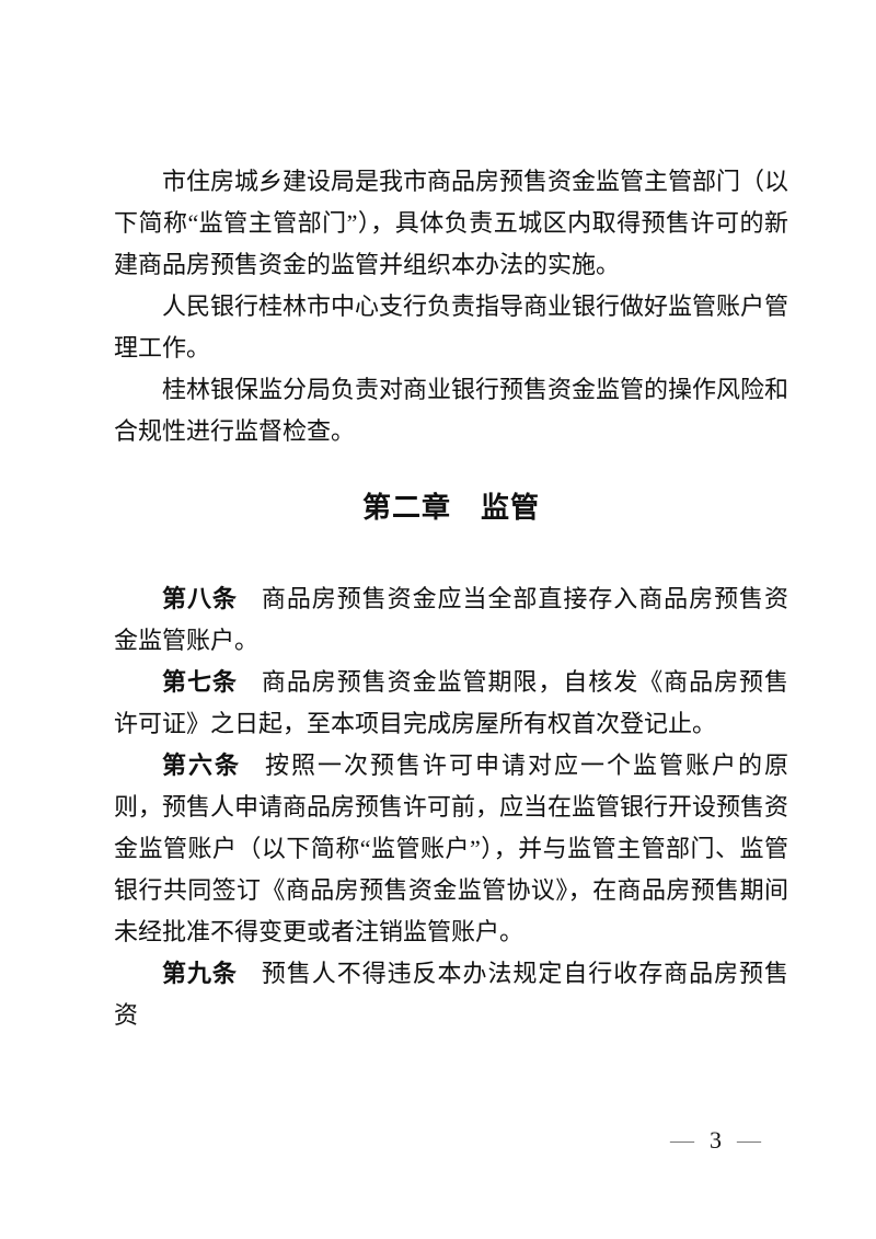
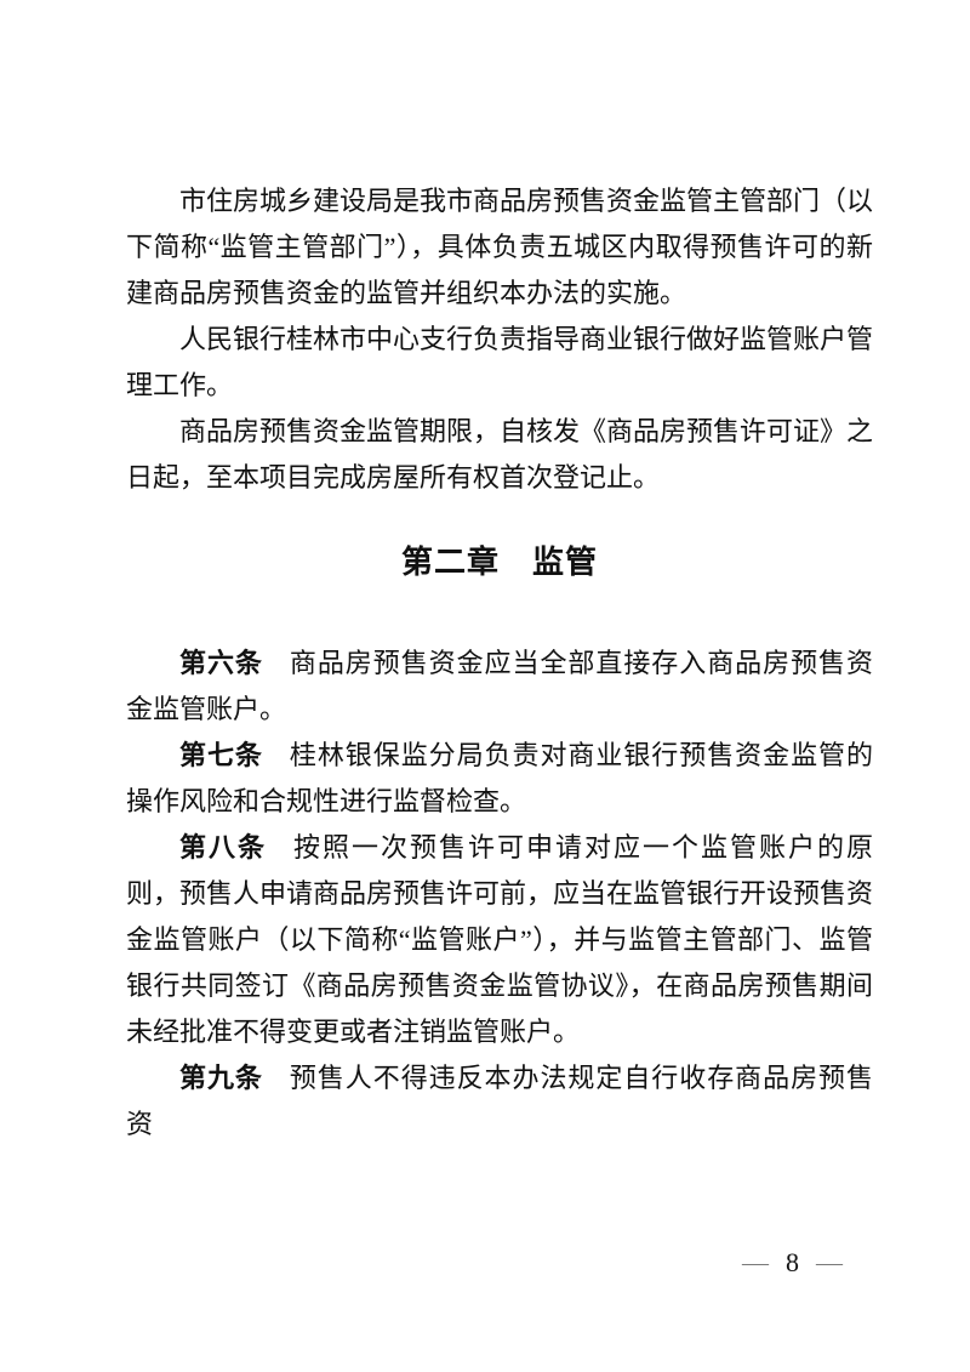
  市住房城乡建设局是我市商品房预售资金监管主管部门（以下简称“监管主管部门”），具体负责五城区内取得预售许可的新建商品房预售资金的监管并组织本办法的实施。
  人民银行桂林市中心支行负责指导商业银行做好监管账户管理工作。
- 桂林银保监分局负责对商业银行预售资金监管的操作风险和合规性进行监督检查。
+ 商品房预售资金监管期限，自核发《商品房预售许可证》之日起，至本项目完成房屋所有权首次登记止。
  第二章 监管
- 第八条 商品房预售资金应当全部直接存入商品房预售资金监管账户。
+ 第六条 商品房预售资金应当全部直接存入商品房预售资金监管账户。
- 第七条 商品房预售资金监管期限，自核发《商品房预售许可证》之日起，至本项目完成房屋所有权首次登记止。
+ 第七条 桂林银保监分局负责对商业银行预售资金监管的操作风险和合规性进行监督检查。
- 第六条 按照一次预售许可申请对应一个监管账户的原则，预售人申请商品房预售许可前，应当在监管银行开设预售资金监管账户（以下简称“监管账户”），并与监管主管部门、监管银行共同签订《商品房预售资金监管协议》，在商品房预售期间未经批准不得变更或者注销监管账户。
+ 第八条 按照一次预售许可申请对应一个监管账户的原则，预售人申请商品房预售许可前，应当在监管银行开设预售资金监管账户（以下简称“监管账户”），并与监管主管部门、监管银行共同签订《商品房预售资金监管协议》，在商品房预售期间未经批准不得变更或者注销监管账户。
  第九条 预售人不得违反本办法规定自行收存商品房预售资
  —
- 3
+ 8
  —
